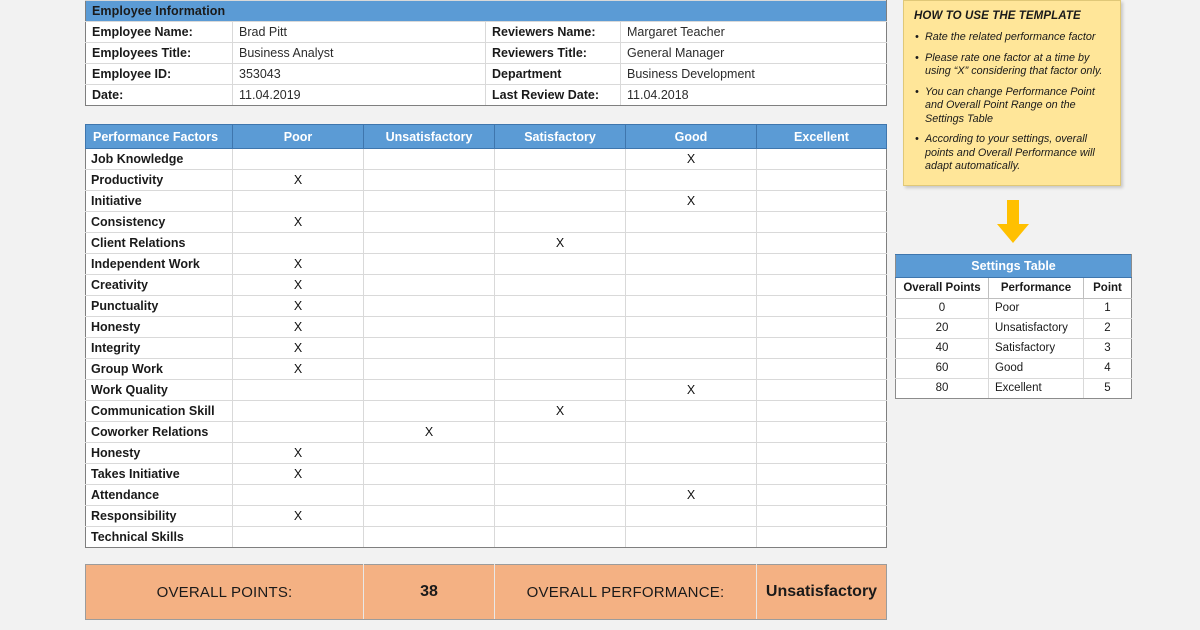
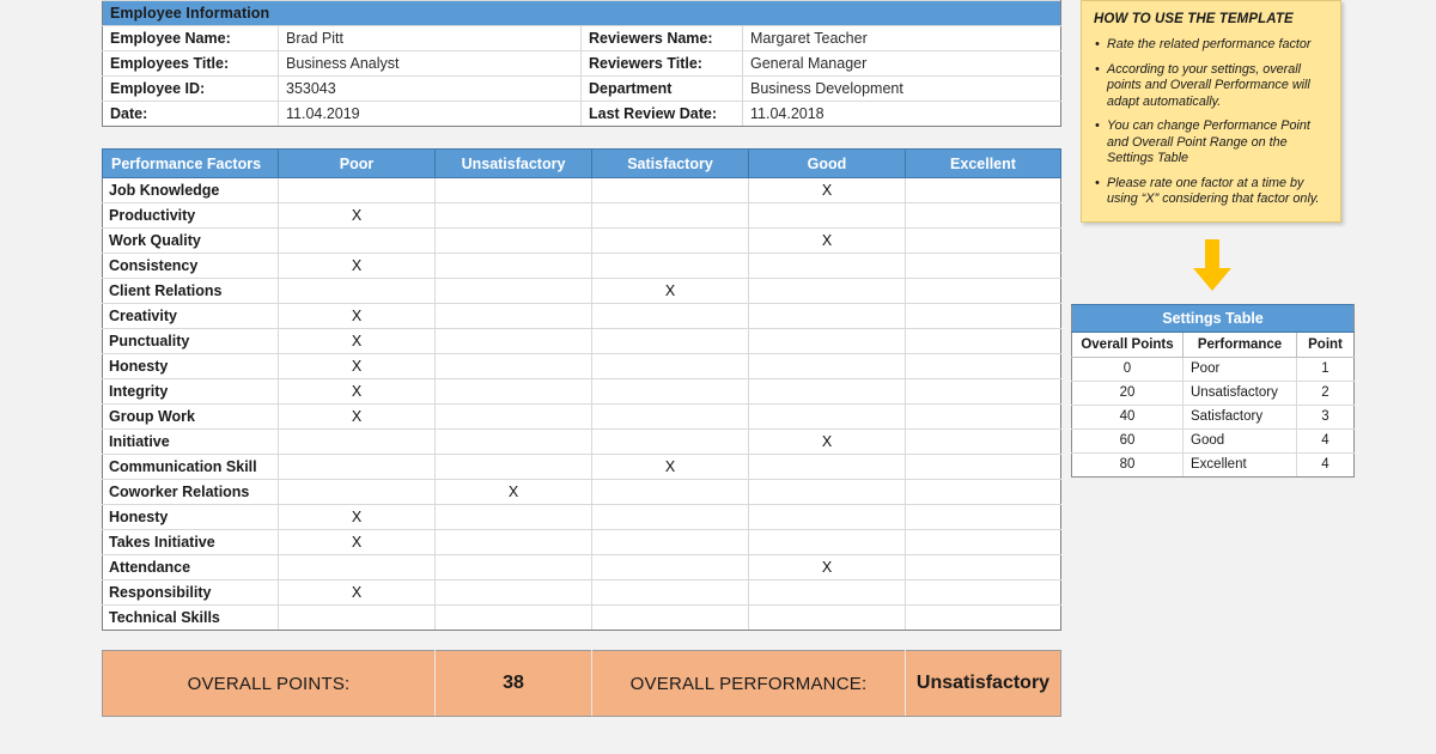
  Employee Information
  Employee Name:	Brad Pitt	Reviewers Name:	Margaret Teacher
  Employees Title:	Business Analyst	Reviewers Title:	General Manager
  Employee ID:	353043	Department	Business Development
  Date:	11.04.2019	Last Review Date:	11.04.2018
  Performance Factors	Poor	Unsatisfactory	Satisfactory	Good	Excellent
  Job Knowledge				X
  Productivity	X
- Initiative				X
+ Work Quality				X
  Consistency	X
  Client Relations			X
- Independent Work	X
  Creativity	X
  Punctuality	X
  Honesty	X
  Integrity	X
  Group Work	X
- Work Quality				X
+ Initiative				X
  Communication Skill			X
  Coworker Relations		X
  Honesty	X
  Takes Initiative	X
  Attendance				X
  Responsibility	X
  Technical Skills
  OVERALL POINTS:	38	OVERALL PERFORMANCE:	Unsatisfactory
  HOW TO USE THE TEMPLATE
  Rate the related performance factor
- Please rate one factor at a time by using “X” considering that factor only.
+ According to your settings, overall points and Overall Performance will adapt automatically.
  You can change Performance Point and Overall Point Range on the Settings Table
- According to your settings, overall points and Overall Performance will adapt automatically.
+ Please rate one factor at a time by using “X” considering that factor only.
  Settings Table
  Overall Points	Performance	Point
  0	Poor	1
  20	Unsatisfactory	2
  40	Satisfactory	3
  60	Good	4
- 80	Excellent	5
+ 80	Excellent	4
